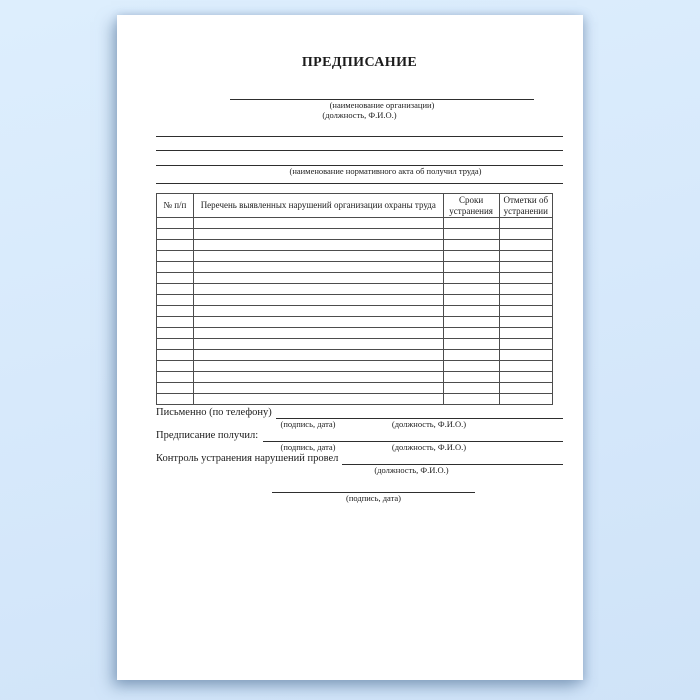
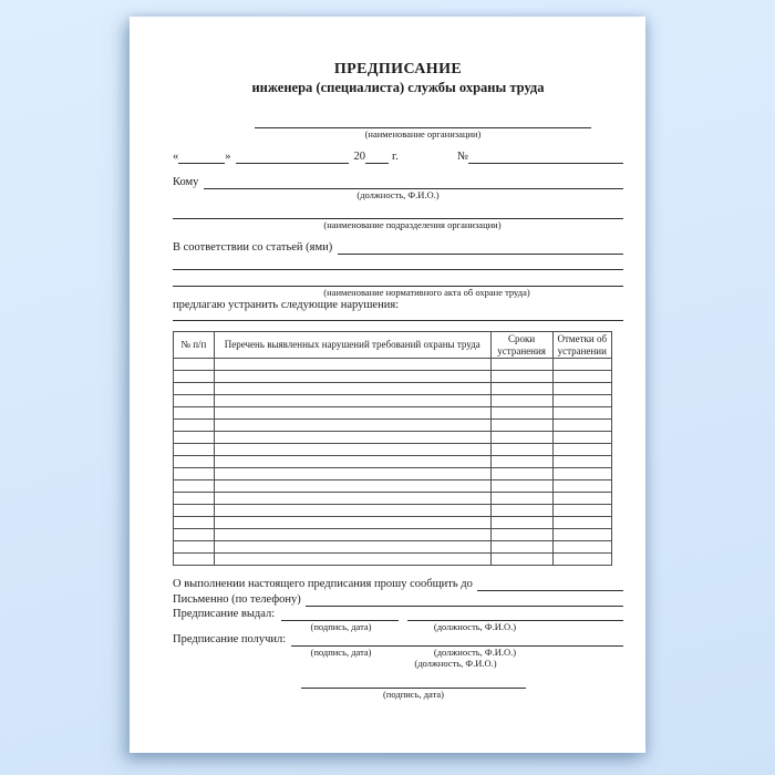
  ПРЕДПИСАНИЕ
+ инженера (специалиста) службы охраны труда
  (наименование организации)
+ «
+ »
+ 20
+ г.
+ №
+ Кому
  (должность, Ф.И.О.)
+ (наименование подразделения организации)
+ В соответствии со статьей (ями)
- (наименование нормативного акта об получил труда)
+ (наименование нормативного акта об охране труда)
+ предлагаю устранить следующие нарушения:
- № п/п	Перечень выявленных нарушений организации охраны труда	Сроки устранения	Отметки об устранении
+ № п/п	Перечень выявленных нарушений требований охраны труда	Сроки устранения	Отметки об устранении
+ О выполнении настоящего предписания прошу сообщить до
  Письменно (по телефону)
+ Предписание выдал:
  (подпись, дата)
  (должность, Ф.И.О.)
  Предписание получил:
  (подпись, дата)
  (должность, Ф.И.О.)
- Контроль устранения нарушений провел
  (должность, Ф.И.О.)
  (подпись, дата)
